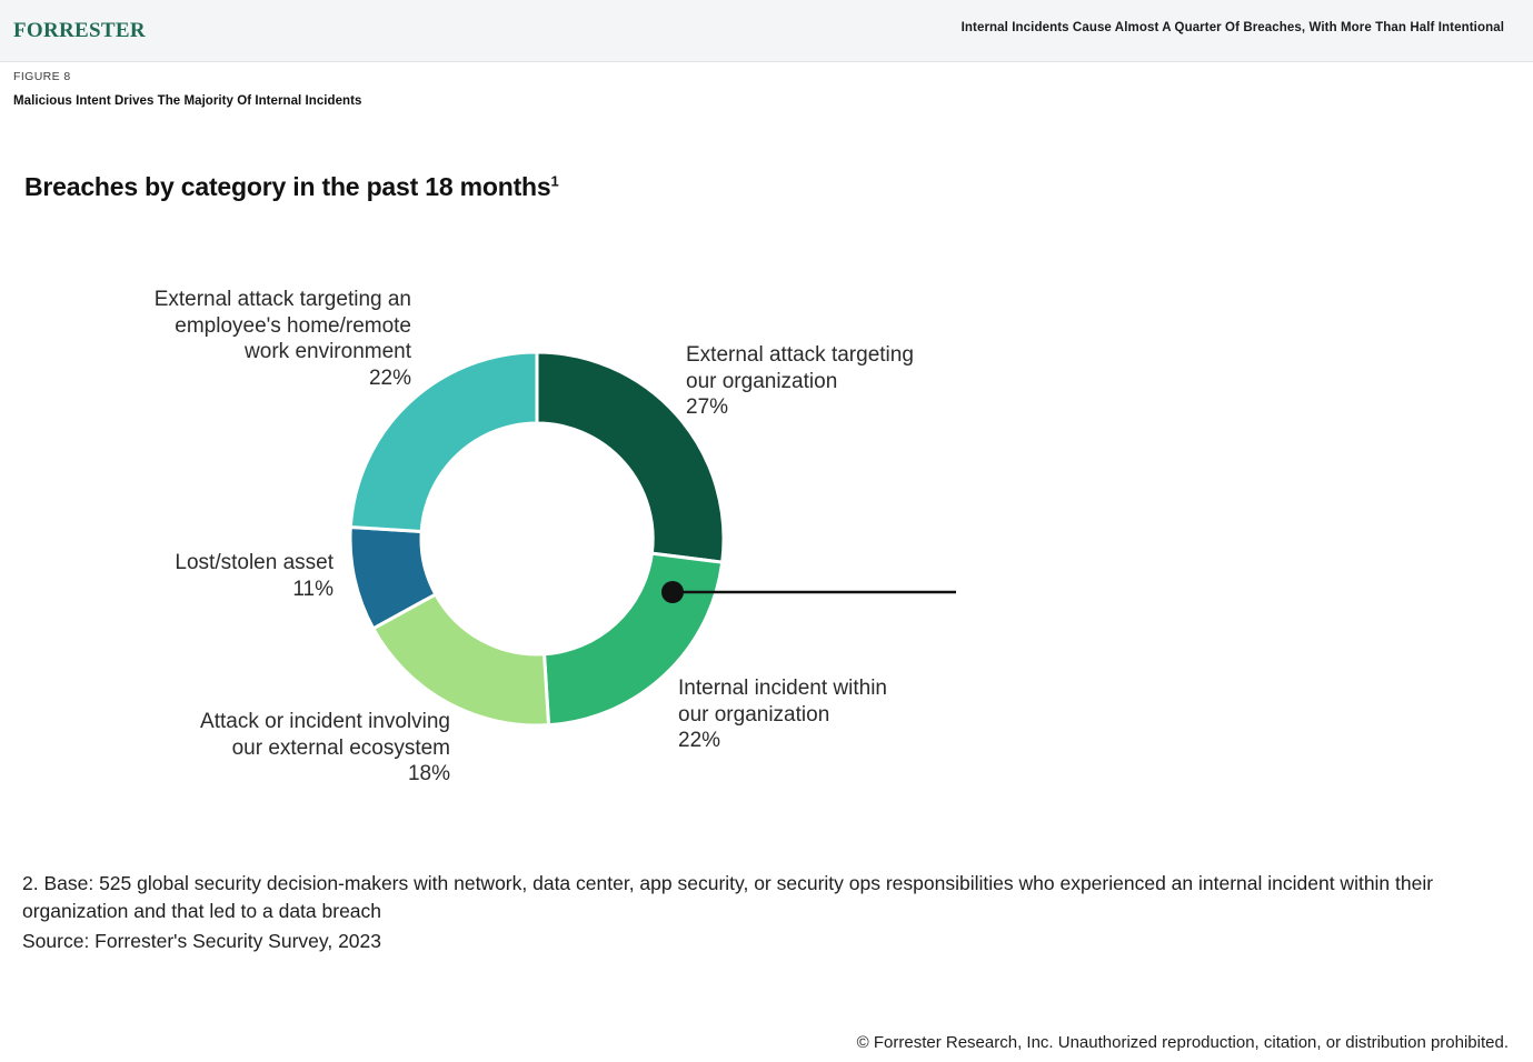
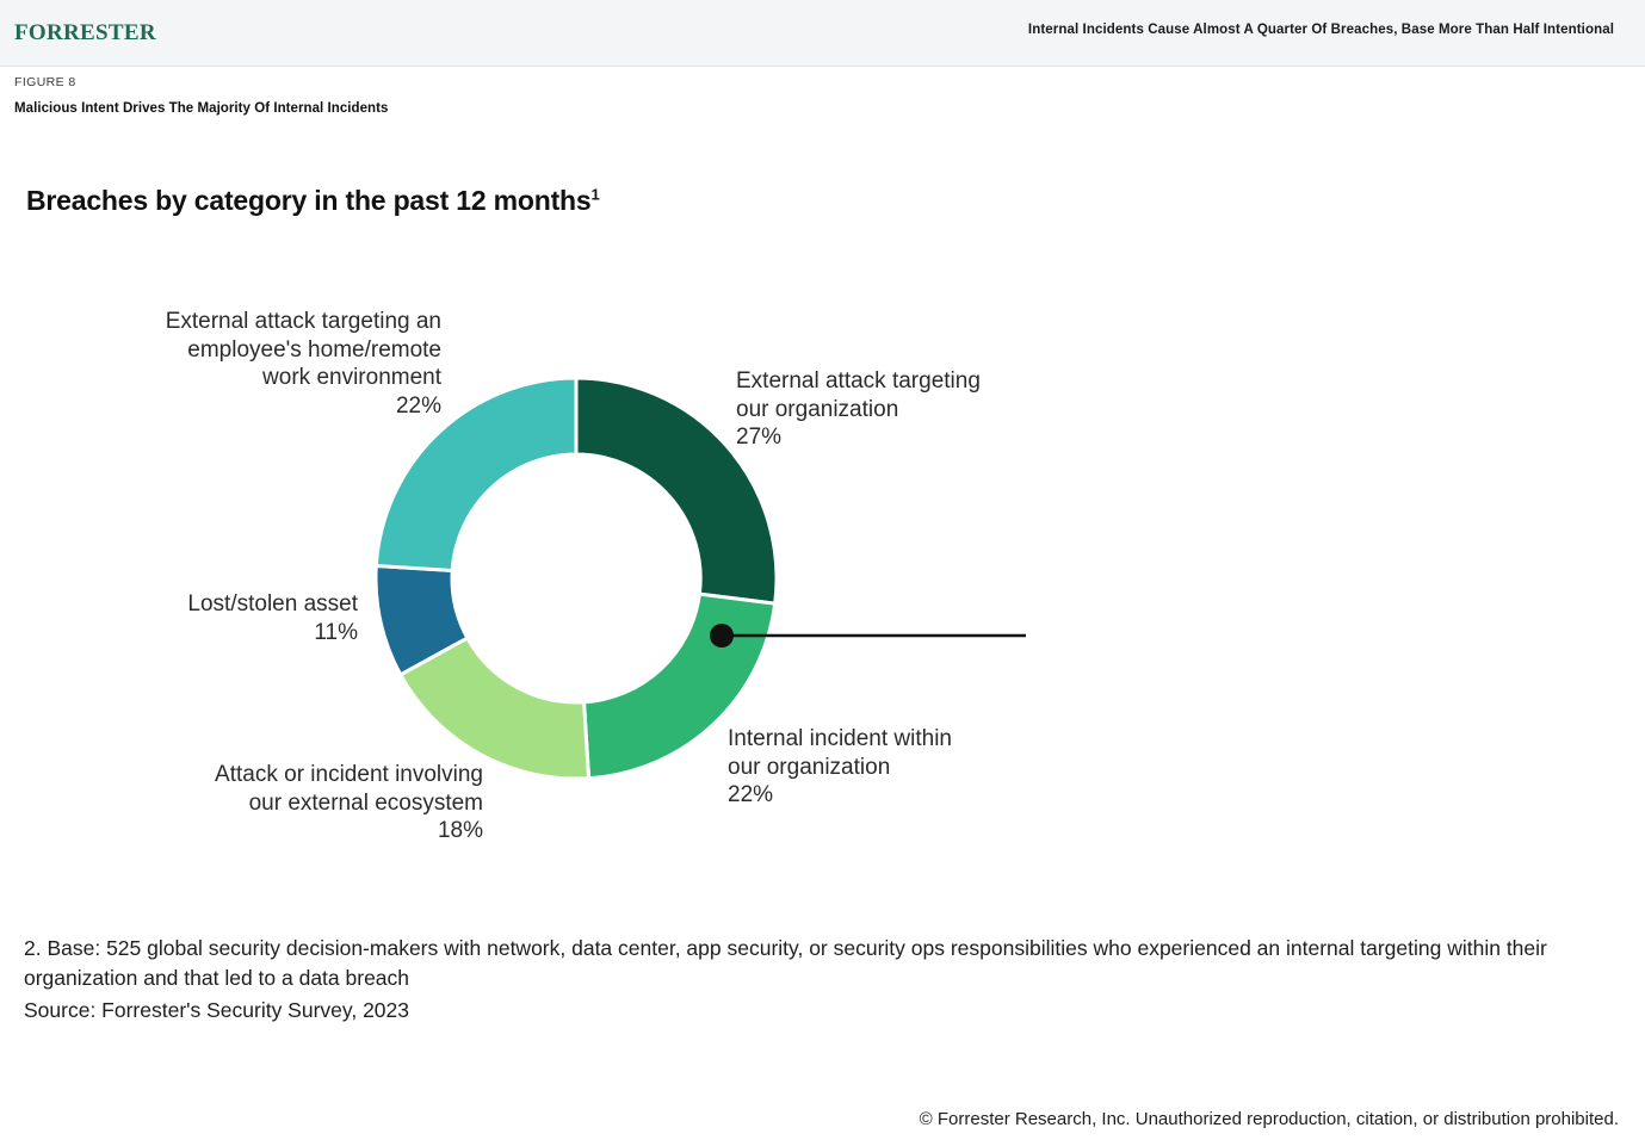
  FORRESTER
- Internal Incidents Cause Almost A Quarter Of Breaches, With More Than Half Intentional
+ Internal Incidents Cause Almost A Quarter Of Breaches, Base More Than Half Intentional
  FIGURE 8
  Malicious Intent Drives The Majority Of Internal Incidents
- Breaches by category in the past 18 months1
+ Breaches by category in the past 12 months1
  External attack targeting an
  employee's home/remote
  work environment
  22%
  Lost/stolen asset
  11%
  Attack or incident involving
  our external ecosystem
  18%
  External attack targeting
  our organization
  27%
  Internal incident within
  our organization
  22%
- 2. Base: 525 global security decision-makers with network, data center, app security, or security ops responsibilities who experienced an internal incident within their organization and that led to a data breach
+ 2. Base: 525 global security decision-makers with network, data center, app security, or security ops responsibilities who experienced an internal targeting within their organization and that led to a data breach
  Source: Forrester's Security Survey, 2023
  © Forrester Research, Inc. Unauthorized reproduction, citation, or distribution prohibited.
